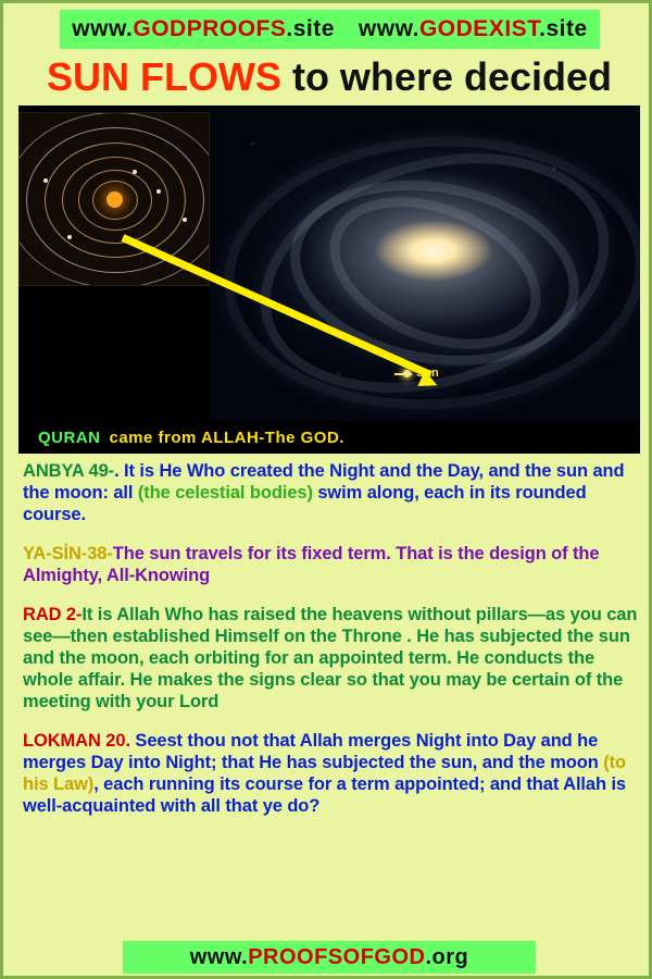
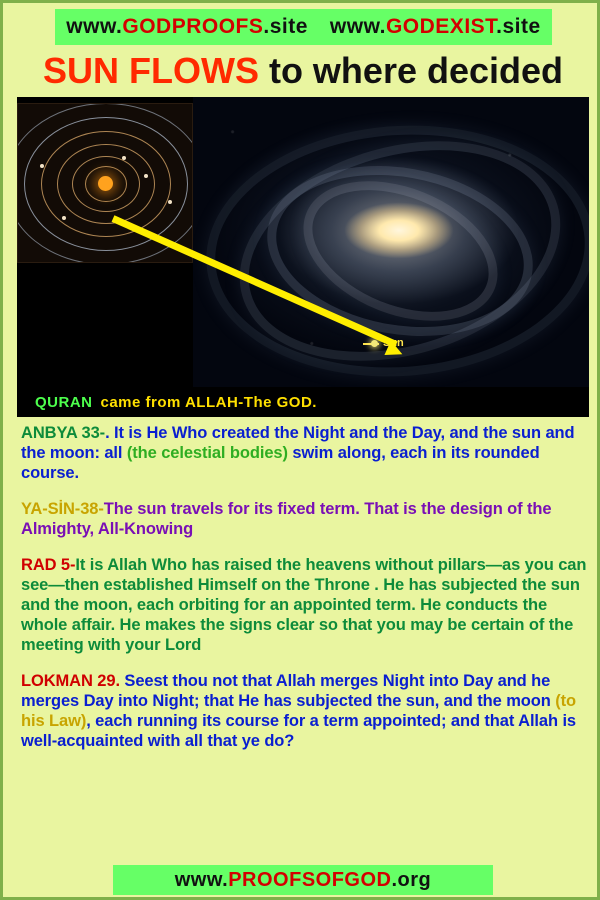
  www.GODPROOFS.site
  www.GODEXIST.site
  SUN FLOWS
  to where decided
  QURAN
  came from ALLAH-The GOD.
- ANBYA 49-. It is He Who created the Night and the Day, and the sun and the moon: all (the celestial bodies) swim along, each in its rounded course.
+ ANBYA 33-. It is He Who created the Night and the Day, and the sun and the moon: all (the celestial bodies) swim along, each in its rounded course.
  YA-SİN-38-The sun travels for its fixed term. That is the design of the Almighty, All-Knowing
- RAD 2-It is Allah Who has raised the heavens without pillars—as you can see—then established Himself on the Throne . He has subjected the sun and the moon, each orbiting for an appointed term. He conducts the whole affair. He makes the signs clear so that you may be certain of the meeting with your Lord
+ RAD 5-It is Allah Who has raised the heavens without pillars—as you can see—then established Himself on the Throne . He has subjected the sun and the moon, each orbiting for an appointed term. He conducts the whole affair. He makes the signs clear so that you may be certain of the meeting with your Lord
- LOKMAN 20. Seest thou not that Allah merges Night into Day and he merges Day into Night; that He has subjected the sun, and the moon (to his Law), each running its course for a term appointed; and that Allah is well-acquainted with all that ye do?
+ LOKMAN 29. Seest thou not that Allah merges Night into Day and he merges Day into Night; that He has subjected the sun, and the moon (to his Law), each running its course for a term appointed; and that Allah is well-acquainted with all that ye do?
  www.PROOFSOFGOD.org
